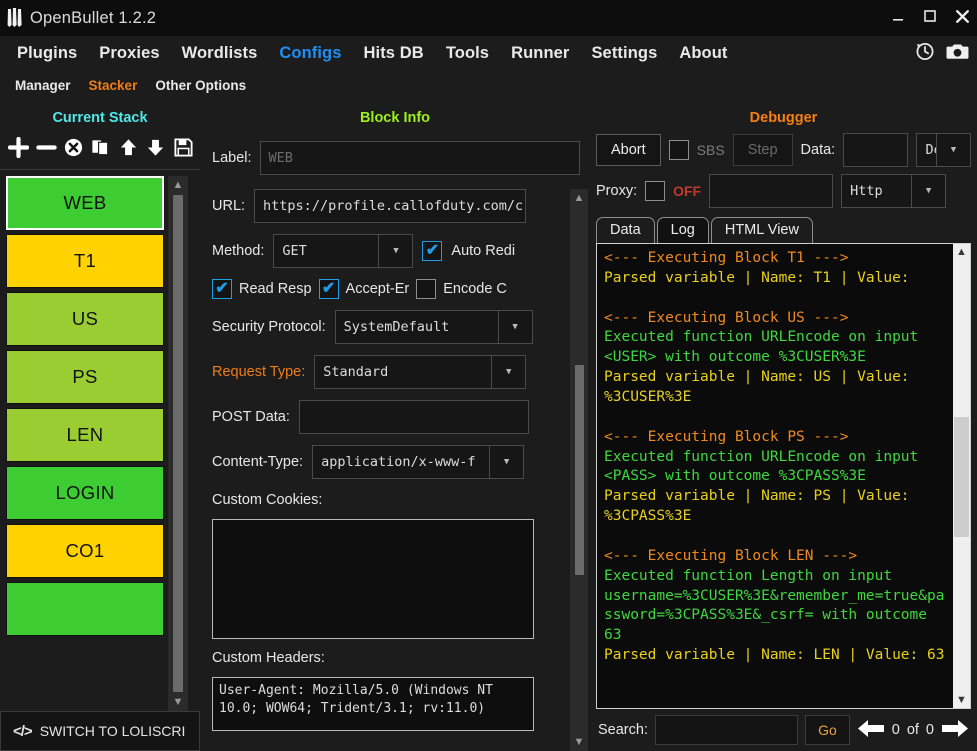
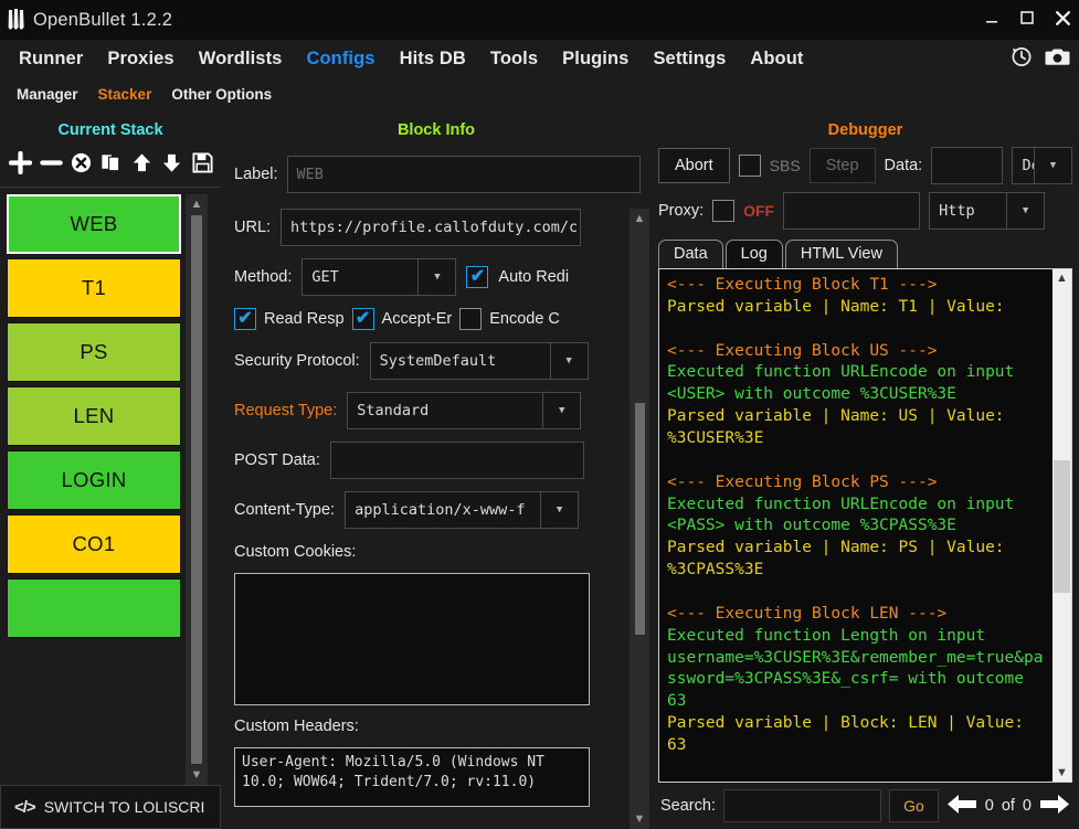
  OpenBullet 1.2.2
- Plugins
+ Runner
  Proxies
  Wordlists
  Configs
  Hits DB
  Tools
- Runner
+ Plugins
  Settings
  About
  Manager
  Stacker
  Other Options
  Current Stack
  WEB
  T1
- US
  PS
  LEN
  LOGIN
  CO1
  ▲
  ▼
  </>
  SWITCH TO LOLISCRI
  Block Info
  Label:
  WEB
  URL:
  https://profile.callofduty.com/c
  Method:
  GET
  ▼
  Auto Redi
  Read Resp
  Accept-Er
  Encode C
  Security Protocol:
  SystemDefault
  ▼
  Request Type:
  Standard
  ▼
  POST Data:
  Content-Type:
  application/x-www-f
  ▼
  Custom Cookies:
  Custom Headers:
- User-Agent: Mozilla/5.0 (Windows NT 10.0; WOW64; Trident/3.1; rv:11.0)
+ User-Agent: Mozilla/5.0 (Windows NT 10.0; WOW64; Trident/7.0; rv:11.0)
  ▲
  ▼
  Debugger
  Abort
  SBS
  Step
  Data:
  ▼
  Proxy:
  OFF
  Http
  ▼
  Data
  Log
  HTML View
  <--- Executing Block T1 --->
  Parsed variable | Name: T1 | Value:
  <--- Executing Block US --->
  Executed function URLEncode on input <USER> with outcome %3CUSER%3E
  Parsed variable | Name: US | Value: %3CUSER%3E
  <--- Executing Block PS --->
  Executed function URLEncode on input <PASS> with outcome %3CPASS%3E
  Parsed variable | Name: PS | Value: %3CPASS%3E
  <--- Executing Block LEN --->
  Executed function Length on input username=%3CUSER%3E&remember_me=true&password=%3CPASS%3E&_csrf= with outcome 63
- Parsed variable | Name: LEN | Value: 63
+ Parsed variable | Block: LEN | Value: 63
  ▲
  ▼
  Search:
  Go
  0
  of
  0
